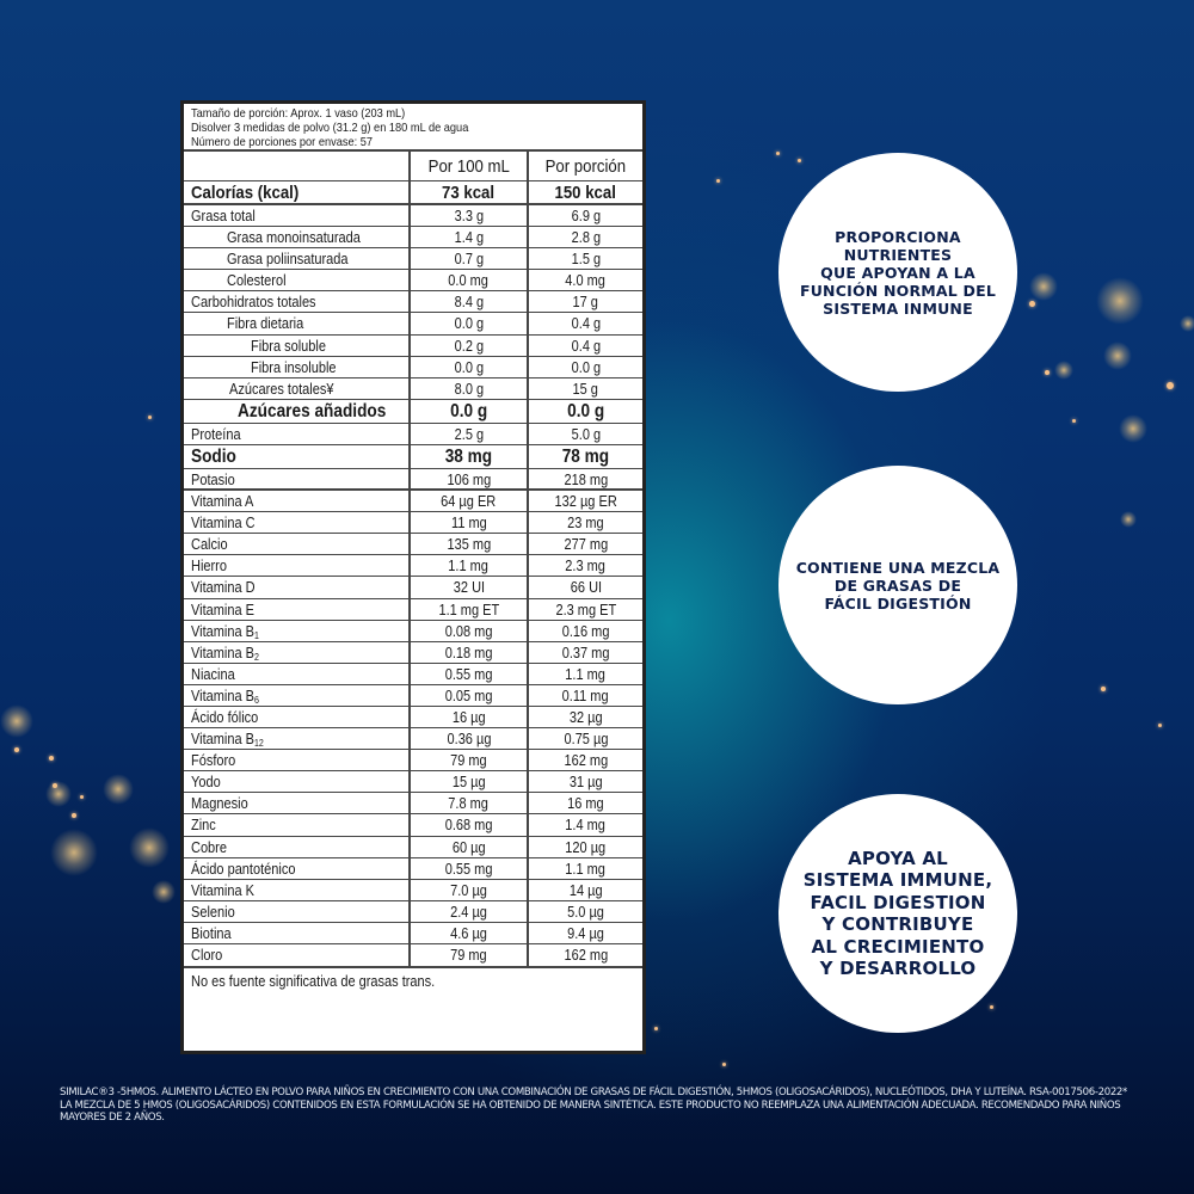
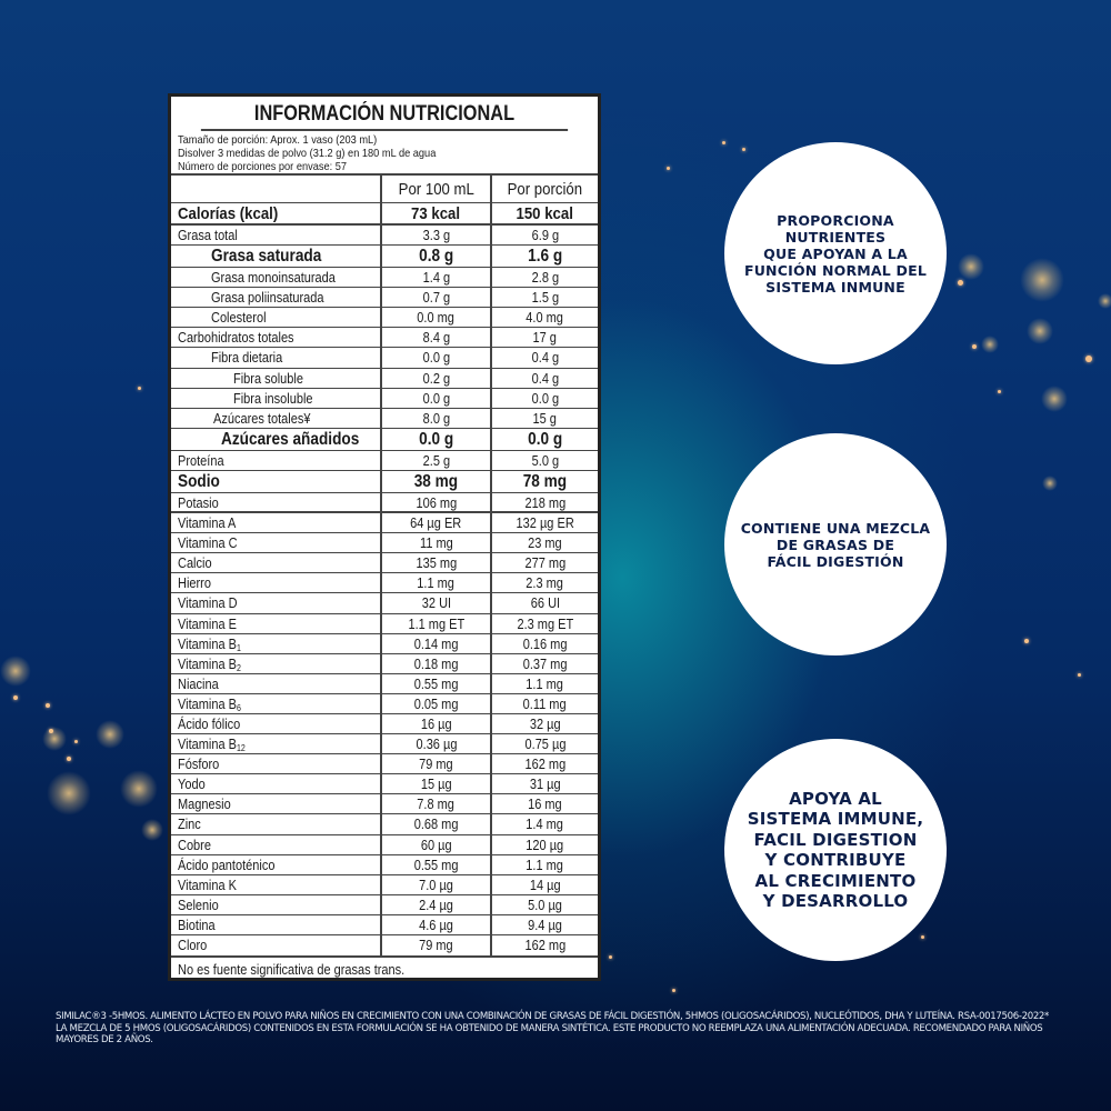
+ INFORMACIÓN NUTRICIONAL
  Tamaño de porción: Aprox. 1 vaso (203 mL)
  Disolver 3 medidas de polvo (31.2 g) en 180 mL de agua
  Número de porciones por envase: 57
  Por 100 mL
  Por porción
  Calorías (kcal)
  73 kcal
  150 kcal
  Grasa total
  3.3 g
  6.9 g
+ Grasa saturada
+ 0.8 g
+ 1.6 g
  Grasa monoinsaturada
  1.4 g
  2.8 g
  Grasa poliinsaturada
  0.7 g
  1.5 g
  Colesterol
  0.0 mg
  4.0 mg
  Carbohidratos totales
  8.4 g
  17 g
  Fibra dietaria
  0.0 g
  0.4 g
  Fibra soluble
  0.2 g
  0.4 g
  Fibra insoluble
  0.0 g
  0.0 g
  Azúcares totales¥
  8.0 g
  15 g
  Azúcares añadidos
  0.0 g
  0.0 g
  Proteína
  2.5 g
  5.0 g
  Sodio
  38 mg
  78 mg
  Potasio
  106 mg
  218 mg
  Vitamina A
  64 µg ER
  132 µg ER
  Vitamina C
  11 mg
  23 mg
  Calcio
  135 mg
  277 mg
  Hierro
  1.1 mg
  2.3 mg
  Vitamina D
  32 UI
  66 UI
  Vitamina E
  1.1 mg ET
  2.3 mg ET
  Vitamina B1
- 0.08 mg
+ 0.14 mg
  0.16 mg
  Vitamina B2
  0.18 mg
  0.37 mg
  Niacina
  0.55 mg
  1.1 mg
  Vitamina B6
  0.05 mg
  0.11 mg
  Ácido fólico
  16 µg
  32 µg
  Vitamina B12
  0.36 µg
  0.75 µg
  Fósforo
  79 mg
  162 mg
  Yodo
  15 µg
  31 µg
  Magnesio
  7.8 mg
  16 mg
  Zinc
  0.68 mg
  1.4 mg
  Cobre
  60 µg
  120 µg
  Ácido pantoténico
  0.55 mg
  1.1 mg
  Vitamina K
  7.0 µg
  14 µg
  Selenio
  2.4 µg
  5.0 µg
  Biotina
  4.6 µg
  9.4 µg
  Cloro
  79 mg
  162 mg
  No es fuente significativa de grasas trans.
  PROPORCIONA
  NUTRIENTES
  QUE APOYAN A LA
  FUNCIÓN NORMAL DEL
  SISTEMA INMUNE
  CONTIENE UNA MEZCLA
  DE GRASAS DE
  FÁCIL DIGESTIÓN
  APOYA AL
  SISTEMA IMMUNE,
  FACIL DIGESTION
  Y CONTRIBUYE
  AL CRECIMIENTO
  Y DESARROLLO
  SIMILAC®3 -5HMOS. ALIMENTO LÁCTEO EN POLVO PARA NIÑOS EN CRECIMIENTO CON UNA COMBINACIÓN DE GRASAS DE FÁCIL DIGESTIÓN, 5HMOS (OLIGOSACÁRIDOS), NUCLEÓTIDOS, DHA Y LUTEÍNA. RSA-0017506-2022*
  LA MEZCLA DE 5 HMOS (OLIGOSACÁRIDOS) CONTENIDOS EN ESTA FORMULACIÓN SE HA OBTENIDO DE MANERA SINTÉTICA. ESTE PRODUCTO NO REEMPLAZA UNA ALIMENTACIÓN ADECUADA. RECOMENDADO PARA NIÑOS
  MAYORES DE 2 AÑOS.
